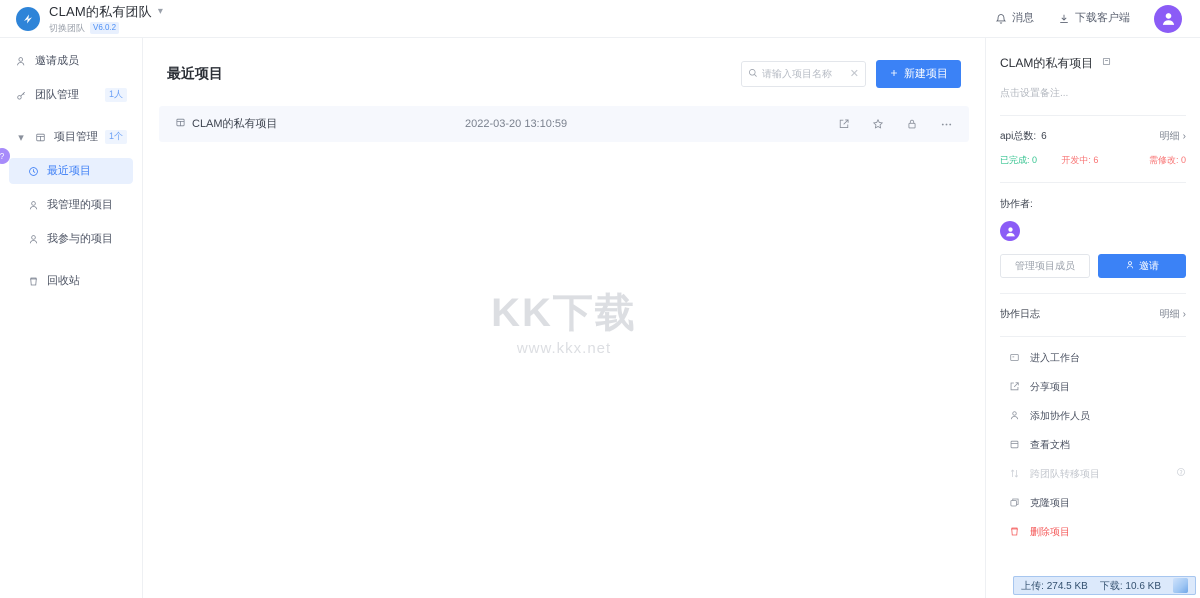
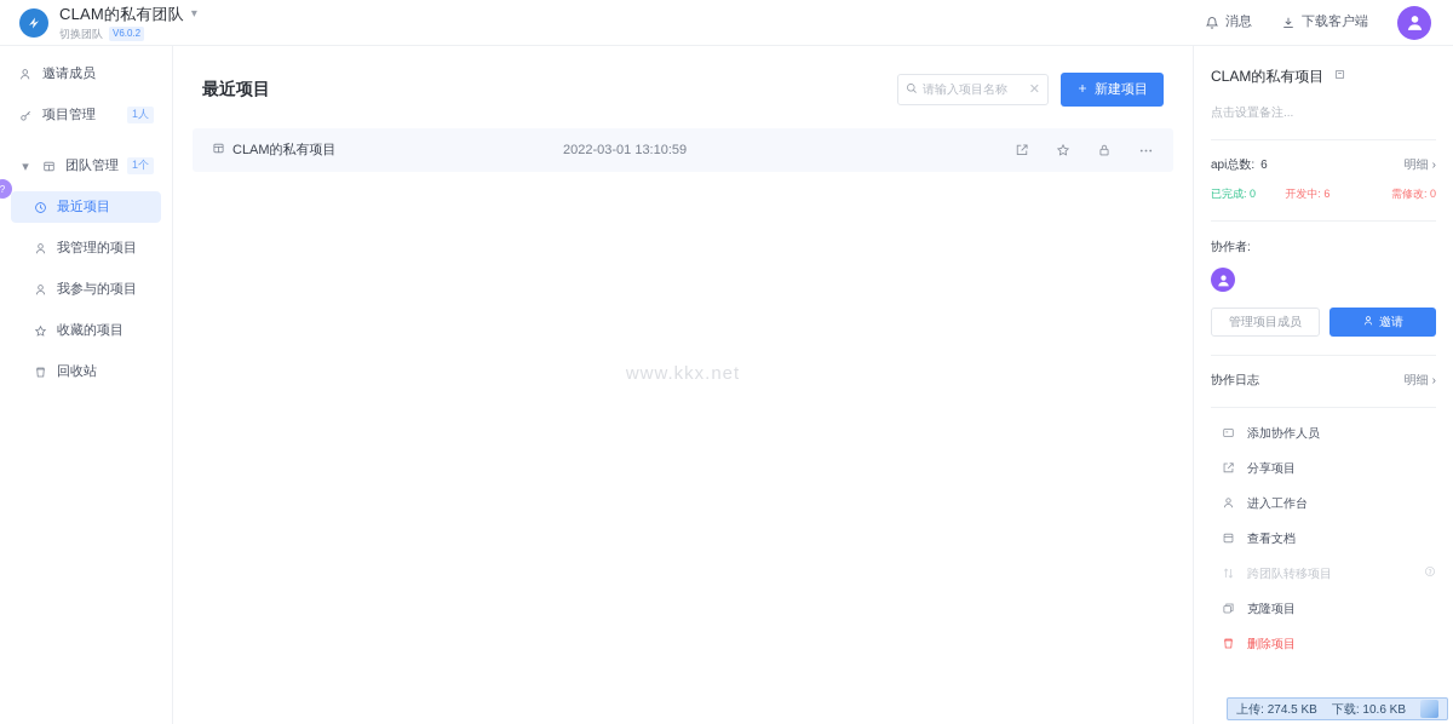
  CLAM的私有团队
  ▾
  切换团队
  V6.0.2
  消息
  下载客户端
  邀请成员
- 团队管理
+ 项目管理
  1人
  ▾
- 项目管理
+ 团队管理
  1个
  最近项目
  我管理的项目
  我参与的项目
+ 收藏的项目
  回收站
  ?
  最近项目
  请输入项目名称
  ✕
  新建项目
  CLAM的私有项目
- 2022-03-20 13:10:59
+ 2022-03-01 13:10:59
- KK下载
  www.kkx.net
  CLAM的私有项目
  点击设置备注...
  api总数:
  6
  明细
  ›
  已完成: 0
  开发中: 6
  需修改: 0
  协作者:
  管理项目成员
  邀请
  协作日志
  明细
  ›
- 进入工作台
+ 添加协作人员
  分享项目
- 添加协作人员
+ 进入工作台
  查看文档
  跨团队转移项目
  克隆项目
  删除项目
  上传: 274.5 KB
  下载: 10.6 KB
